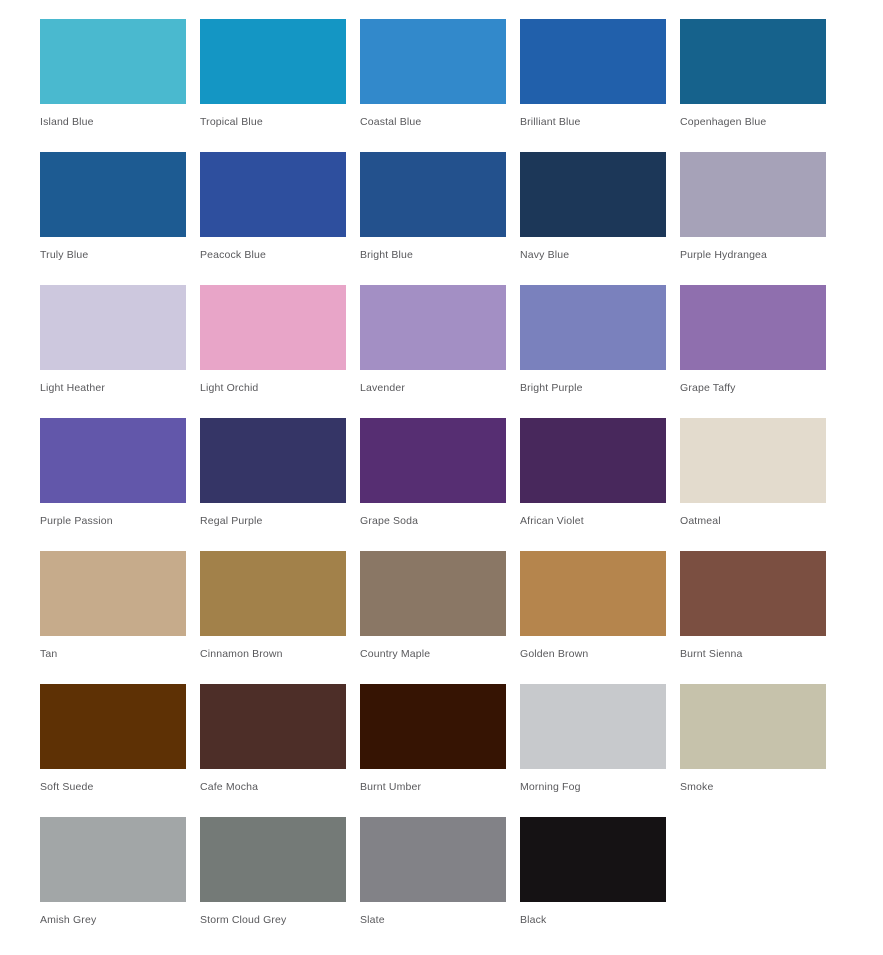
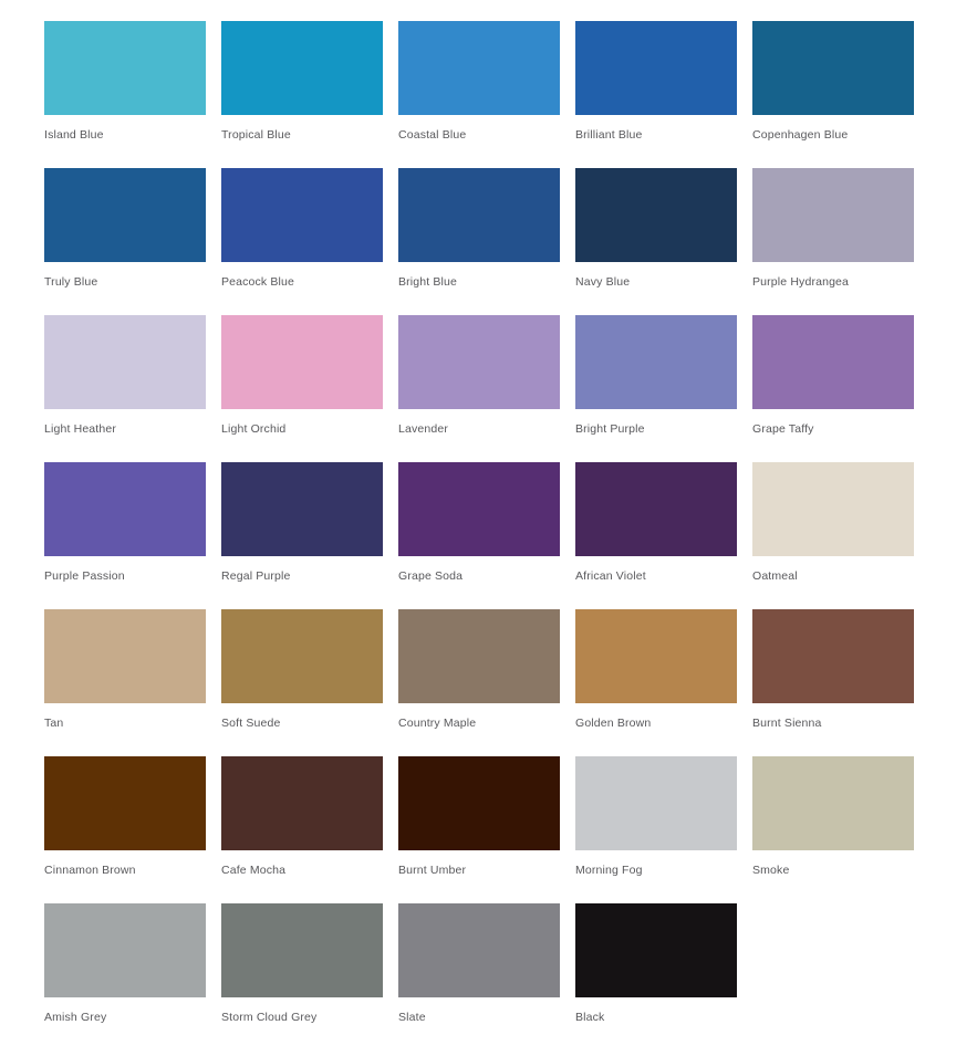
  Island Blue
  Tropical Blue
  Coastal Blue
  Brilliant Blue
  Copenhagen Blue
  Truly Blue
  Peacock Blue
  Bright Blue
  Navy Blue
  Purple Hydrangea
  Light Heather
  Light Orchid
  Lavender
  Bright Purple
  Grape Taffy
  Purple Passion
  Regal Purple
  Grape Soda
  African Violet
  Oatmeal
  Tan
- Cinnamon Brown
+ Soft Suede
  Country Maple
  Golden Brown
  Burnt Sienna
- Soft Suede
+ Cinnamon Brown
  Cafe Mocha
  Burnt Umber
  Morning Fog
  Smoke
  Amish Grey
  Storm Cloud Grey
  Slate
  Black
